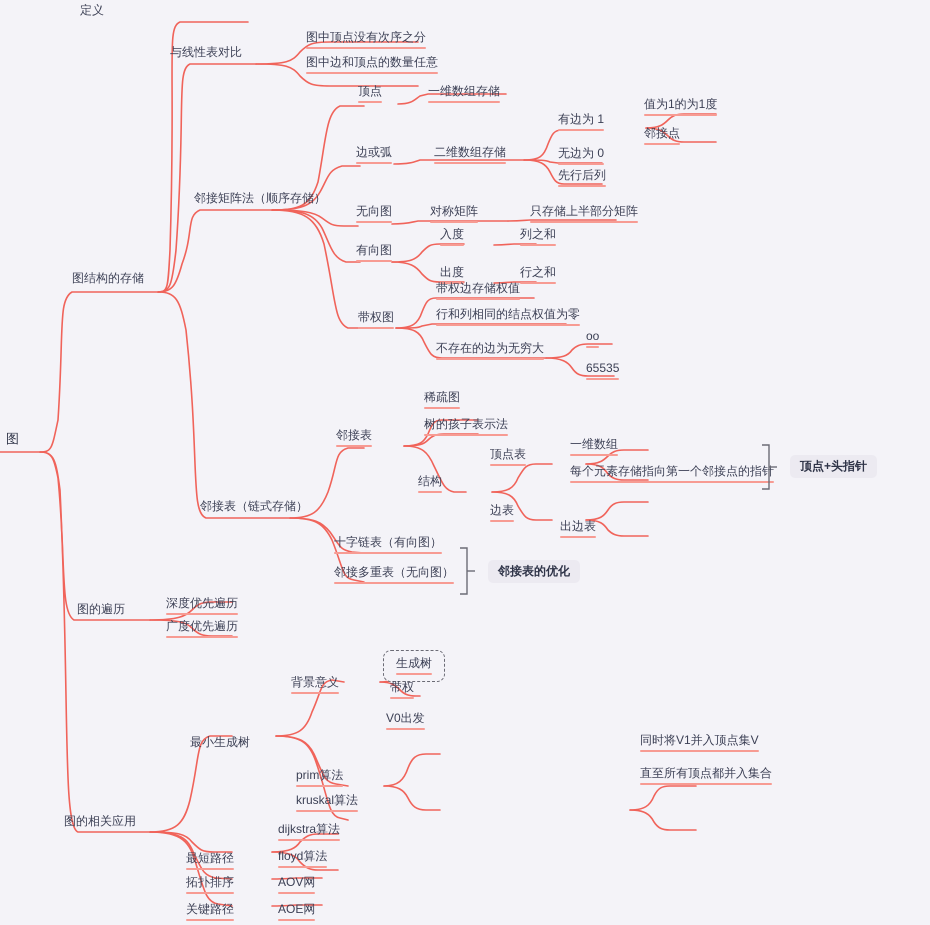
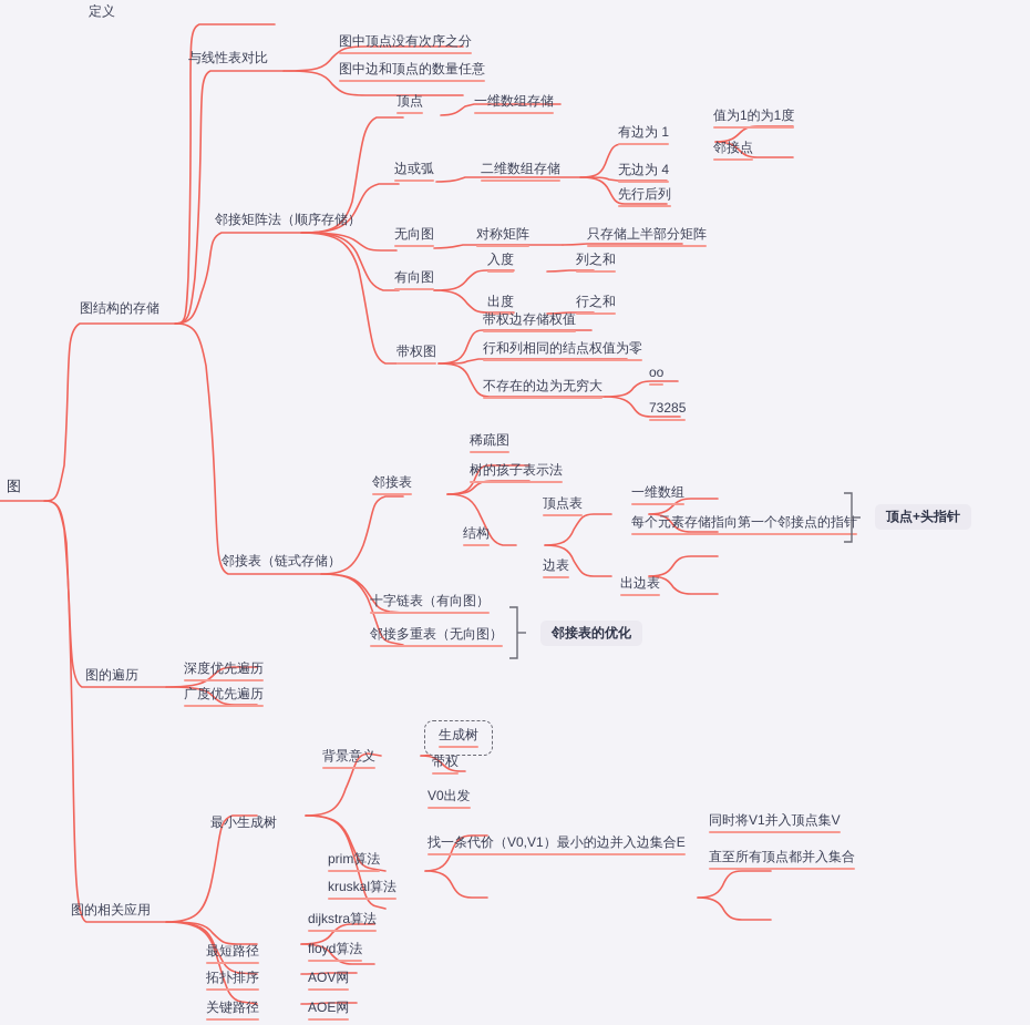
  图
  图结构的存储
  图的遍历
  图的相关应用
  定义
  与线性表对比
  邻接矩阵法（顺序存储）
  邻接表（链式存储）
  图中顶点没有次序之分
  图中边和顶点的数量任意
  顶点
  一维数组存储
  边或弧
  二维数组存储
  有边为 1
  值为1的为1度
  邻接点
- 无边为 0
+ 无边为 4
  先行后列
  无向图
  对称矩阵
  只存储上半部分矩阵
  有向图
  入度
  列之和
  出度
  行之和
  带权图
  带权边存储权值
  行和列相同的结点权值为零
  不存在的边为无穷大
  oo
- 65535
+ 73285
  邻接表
  稀疏图
  树的孩子表示法
  结构
  顶点表
  一维数组
  每个元素存储指向第一个邻接点的指针
  边表
  出边表
  十字链表（有向图）
  邻接多重表（无向图）
  深度优先遍历
  广度优先遍历
  最小生成树
  背景意义
  生成树
  带权
  prim算法
  V0出发
+ 找一条代价（V0,V1）最小的边并入边集合E
  同时将V1并入顶点集V
  直至所有顶点都并入集合
  kruskal算法
  最短路径
  dijkstra算法
  floyd算法
  拓扑排序
  AOV网
  关键路径
  AOE网
  顶点+头指针
  邻接表的优化
